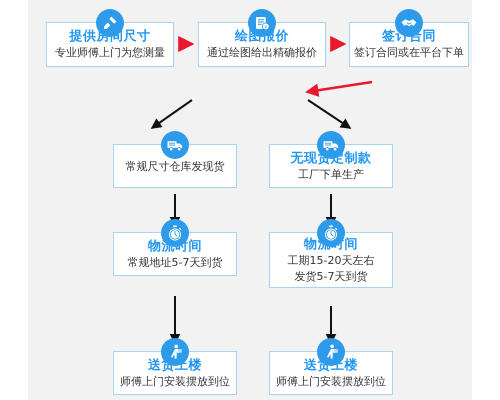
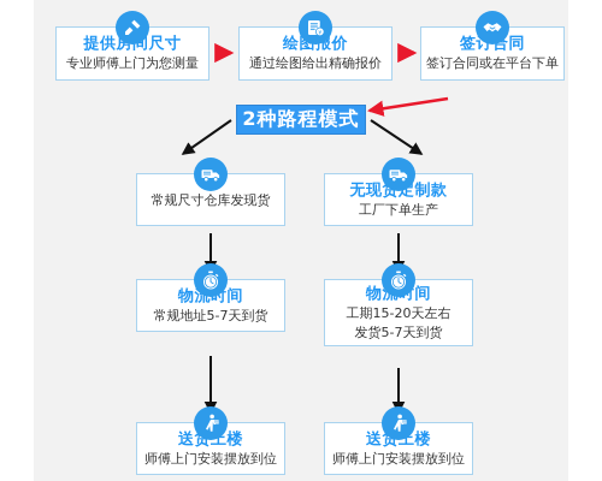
  提供房间尺寸
  专业师傅上门为您测量
  绘图报价
  通过绘图给出精确报价
  签订合同
  签订合同或在平台下单
+ 2种路程模式
  常规尺寸仓库发现货
  物流时间
  常规地址5-7天到货
  送货上楼
  师傅上门安装摆放到位
  无现货定制款
  工厂下单生产
  工期15-20天左右
  发货5-7天到货
  送货上楼
  师傅上门安装摆放到位
